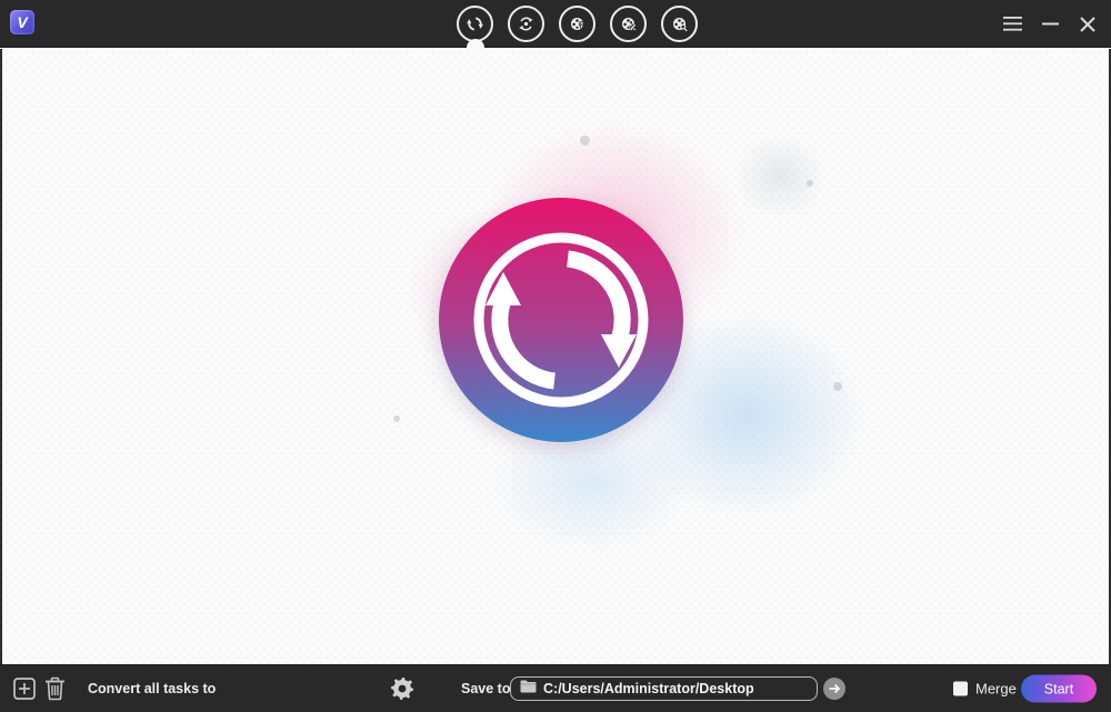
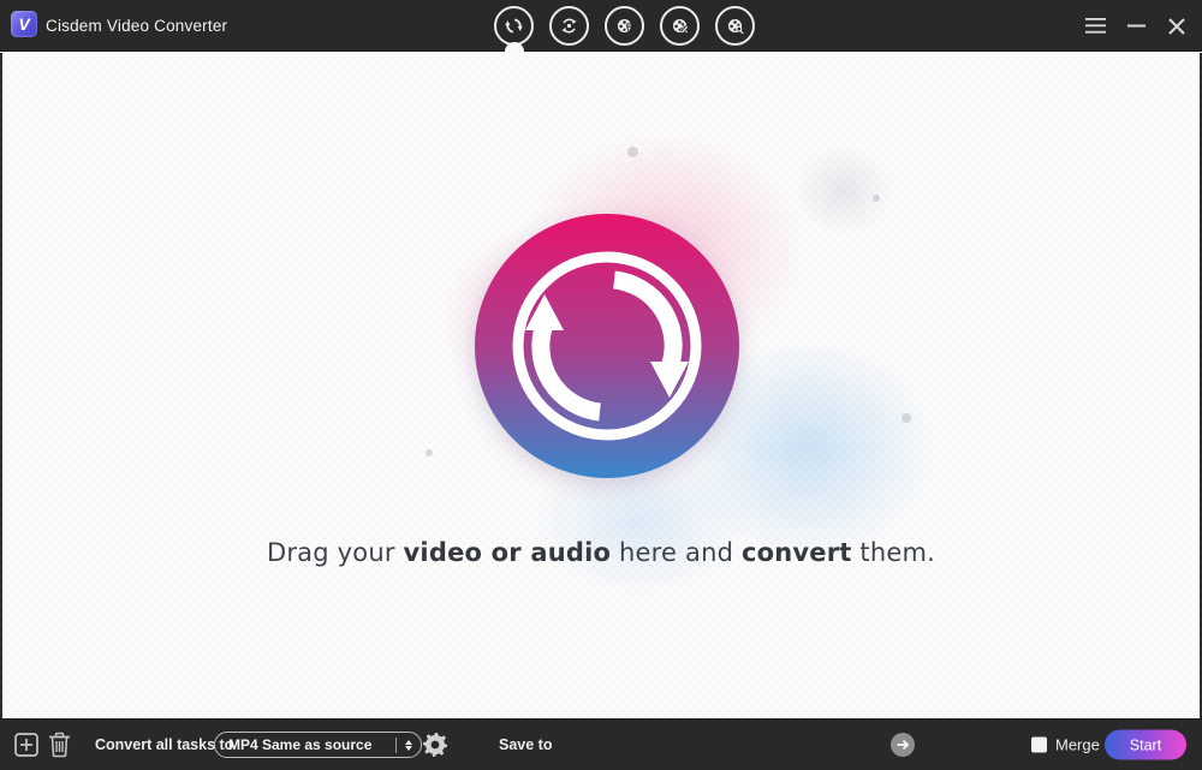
  V
+ Cisdem Video Converter
+ Drag your video or audio here and convert them.
  Convert all tasks to
+ MP4 Same as source
  Save to
- C:/Users/Administrator/Desktop
  Merge
  Start
